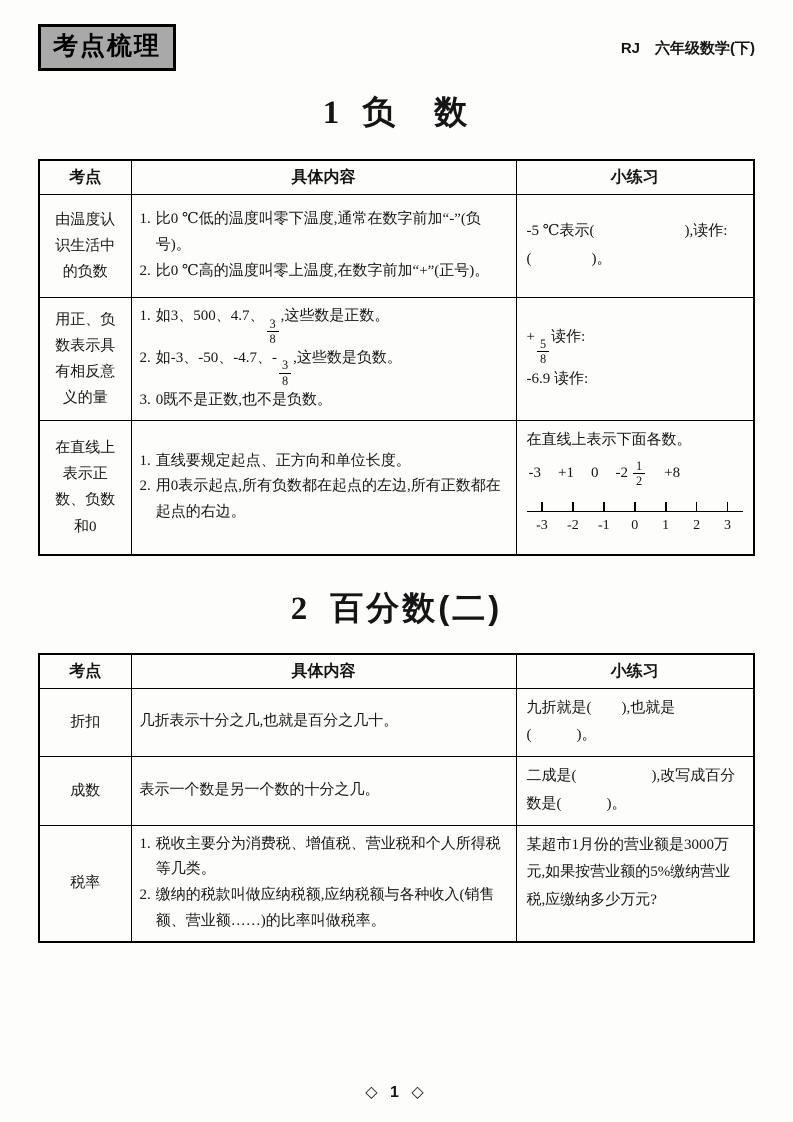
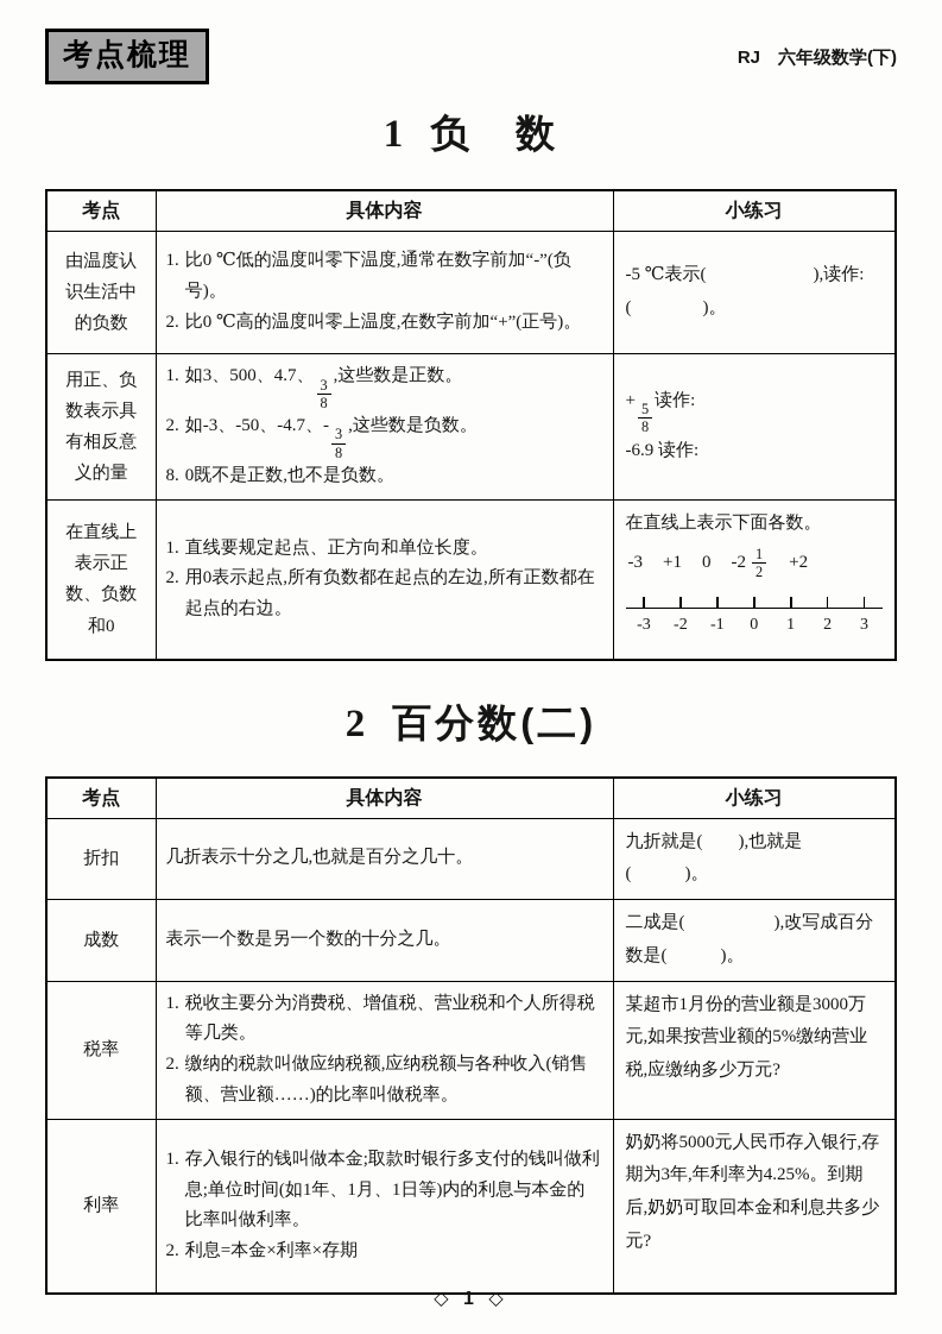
  考点梳理
  RJ 六年级数学(下)
  1 负 数
  考点	具体内容	小练习
  由温度认识生活中的负数	1. 比0 ℃低的温度叫零下温度,通常在数字前加“-”(负号)。 2. 比0 ℃高的温度叫零上温度,在数字前加“+”(正号)。	-5 ℃表示( ),读作:( )。
- 用正、负数表示具有相反意义的量	1. 如3、500、4.7、 38,这些数是正数。 2. 如-3、-50、-4.7、- 38,这些数是负数。 3. 0既不是正数,也不是负数。	+ 58读作: -6.9 读作:
+ 用正、负数表示具有相反意义的量	1. 如3、500、4.7、 38,这些数是正数。 2. 如-3、-50、-4.7、- 38,这些数是负数。 8. 0既不是正数,也不是负数。	+ 58读作: -6.9 读作:
- 在直线上表示正数、负数和0	1. 直线要规定起点、正方向和单位长度。 2. 用0表示起点,所有负数都在起点的左边,所有正数都在起点的右边。	在直线上表示下面各数。 -3 +1 0 -2 12 +8 -3 -2 -1 0 1 2 3
+ 在直线上表示正数、负数和0	1. 直线要规定起点、正方向和单位长度。 2. 用0表示起点,所有负数都在起点的左边,所有正数都在起点的右边。	在直线上表示下面各数。 -3 +1 0 -2 12 +2 -3 -2 -1 0 1 2 3
  2 百分数(二)
  考点	具体内容	小练习
  折扣	几折表示十分之几,也就是百分之几十。	九折就是( ),也就是( )。
  成数	表示一个数是另一个数的十分之几。	二成是( ),改写成百分数是( )。
  税率	1. 税收主要分为消费税、增值税、营业税和个人所得税等几类。 2. 缴纳的税款叫做应纳税额,应纳税额与各种收入(销售额、营业额……)的比率叫做税率。	某超市1月份的营业额是3000万元,如果按营业额的5%缴纳营业税,应缴纳多少万元?
+ 利率	1. 存入银行的钱叫做本金;取款时银行多支付的钱叫做利息;单位时间(如1年、1月、1日等)内的利息与本金的比率叫做利率。 2. 利息=本金×利率×存期	奶奶将5000元人民币存入银行,存期为3年,年利率为4.25%。到期后,奶奶可取回本金和利息共多少元?
  ◇ 1 ◇
